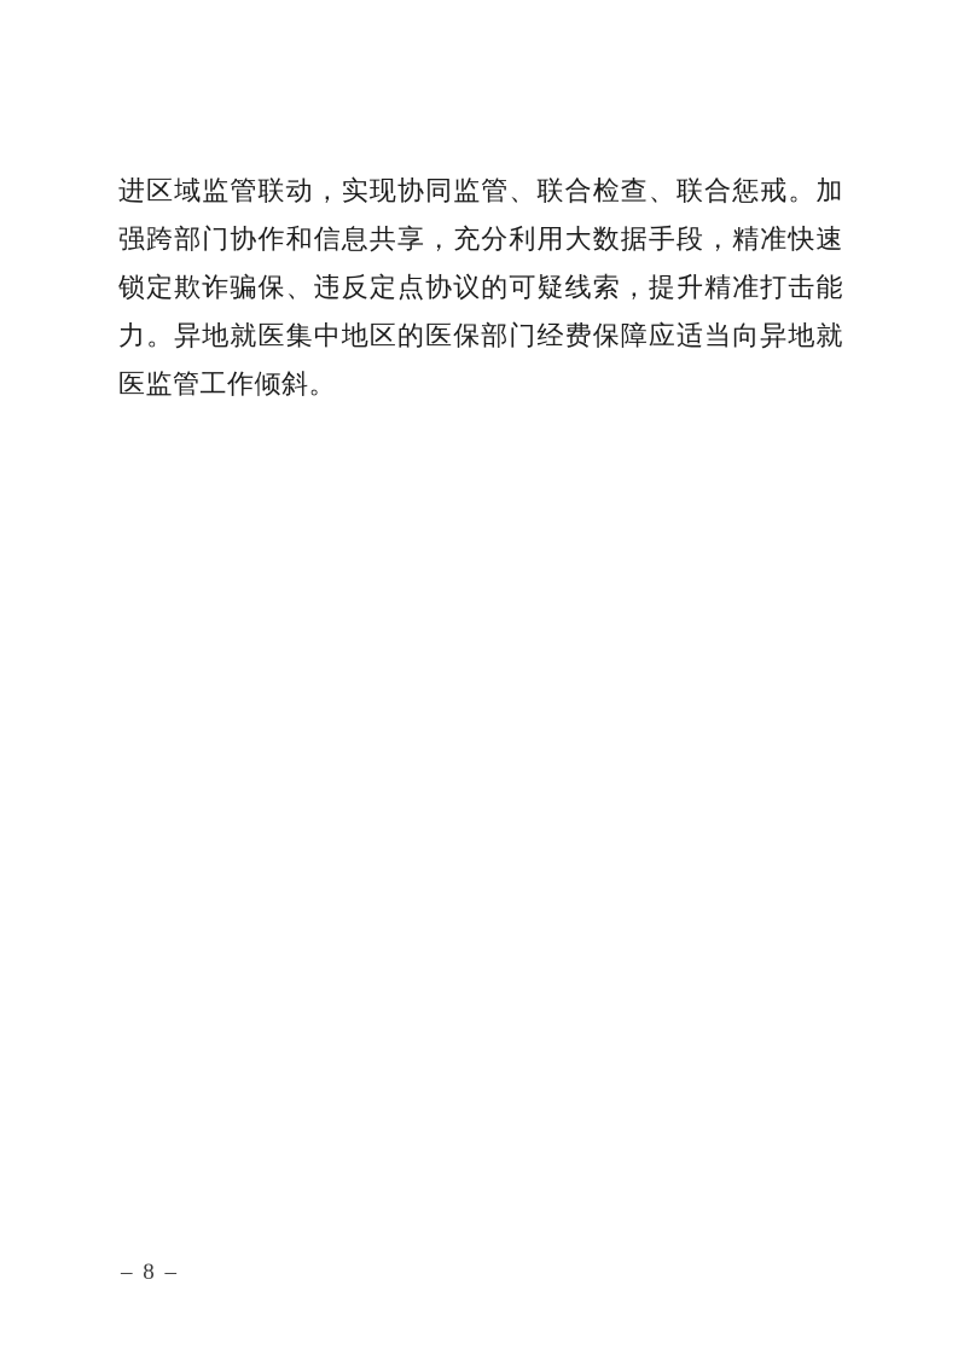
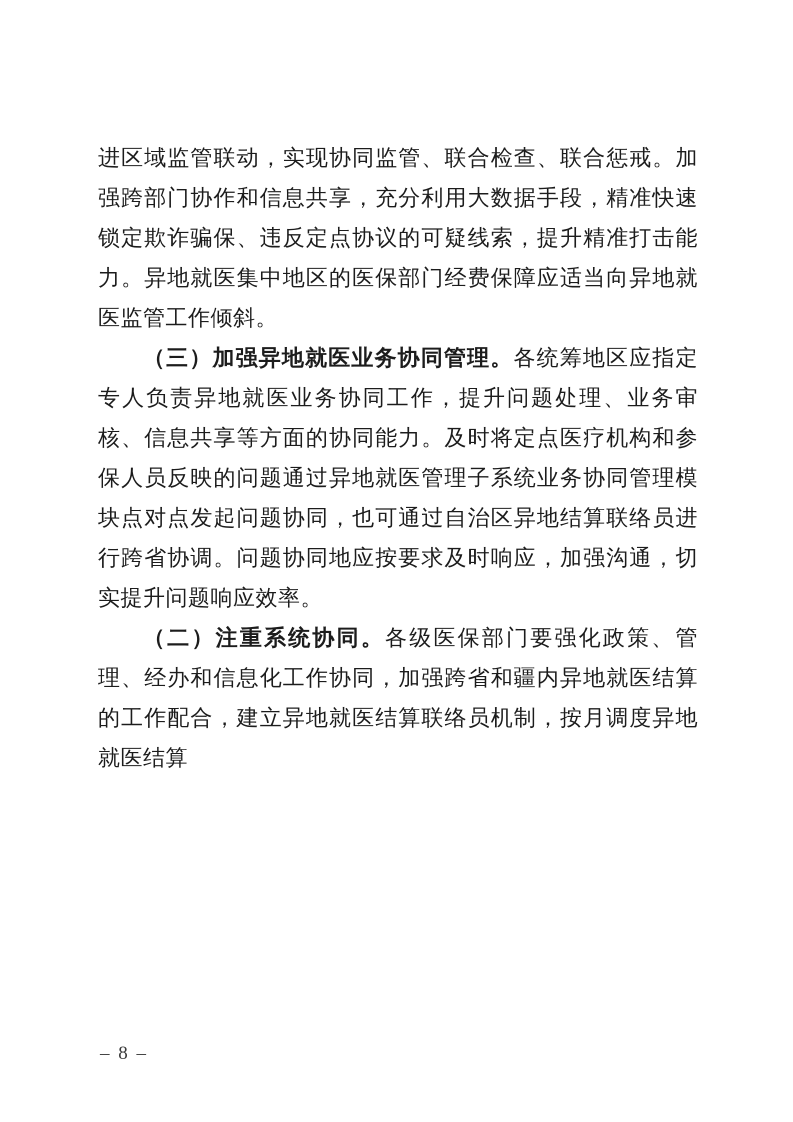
  进区域监管联动，实现协同监管、联合检查、联合惩戒。加强跨部门协作和信息共享，充分利用大数据手段，精准快速锁定欺诈骗保、违反定点协议的可疑线索，提升精准打击能力。异地就医集中地区的医保部门经费保障应适当向异地就医监管工作倾斜。
+ （三）加强异地就医业务协同管理。各统筹地区应指定专人负责异地就医业务协同工作，提升问题处理、业务审核、信息共享等方面的协同能力。及时将定点医疗机构和参保人员反映的问题通过异地就医管理子系统业务协同管理模块点对点发起问题协同，也可通过自治区异地结算联络员进行跨省协调。问题协同地应按要求及时响应，加强沟通，切实提升问题响应效率。
+ （二）注重系统协同。各级医保部门要强化政策、管理、经办和信息化工作协同，加强跨省和疆内异地就医结算的工作配合，建立异地就医结算联络员机制，按月调度异地就医结算
  – 8 –
